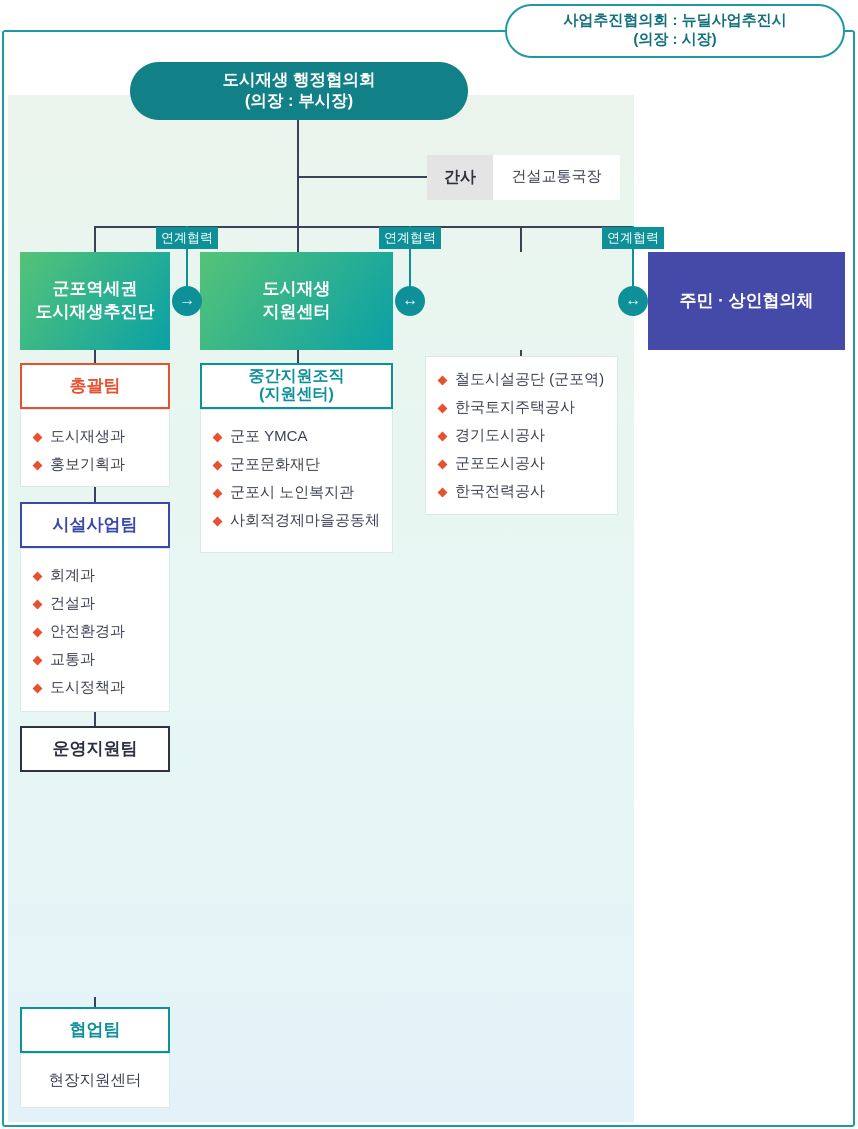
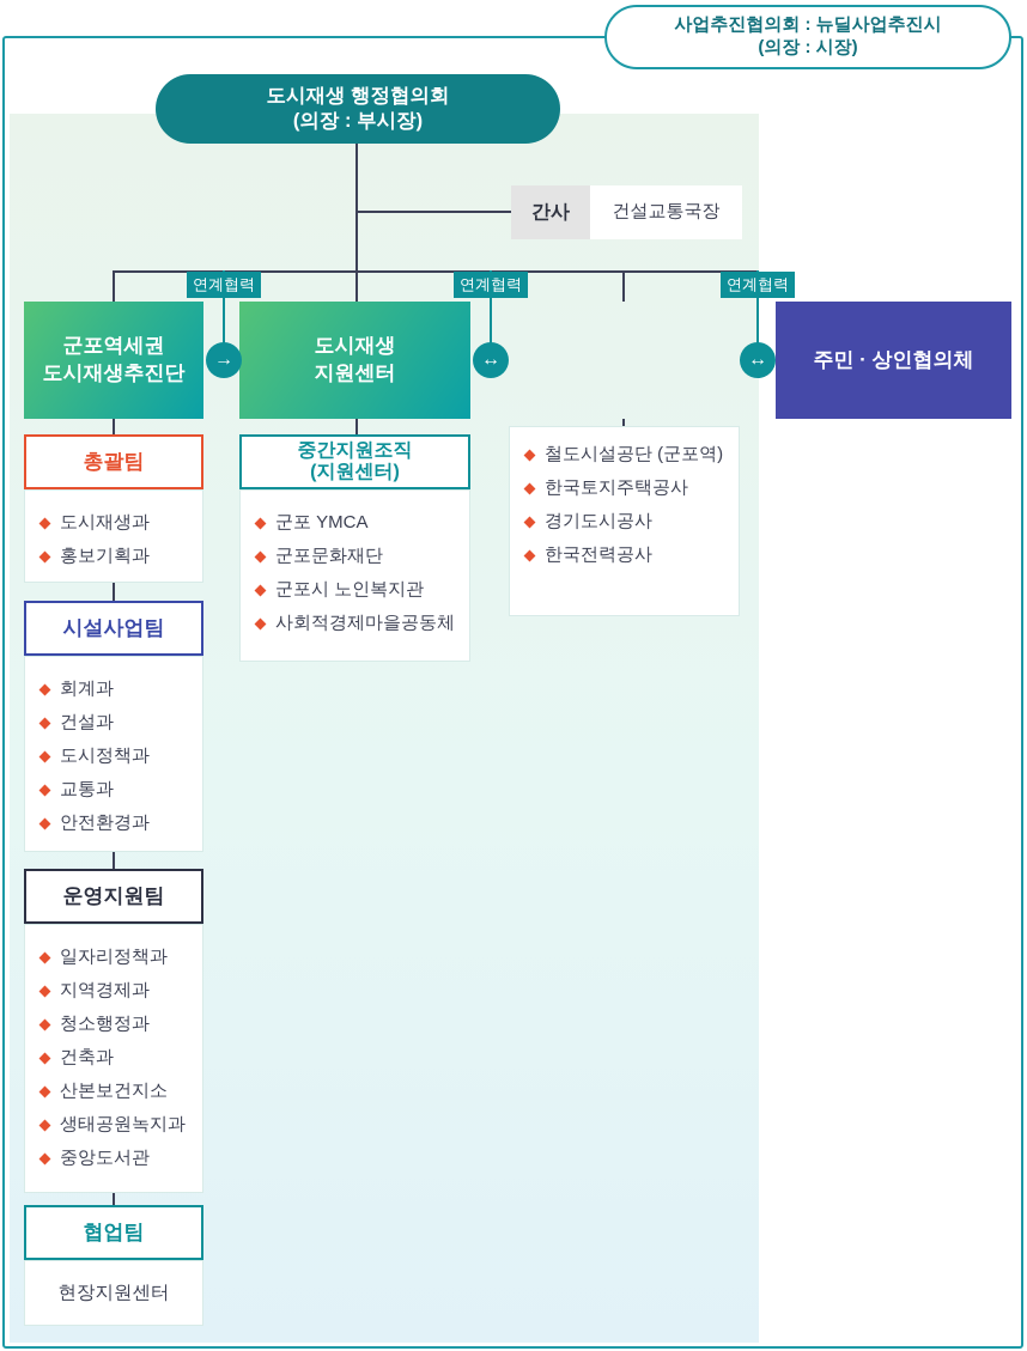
  사업추진협의회 : 뉴딜사업추진시
  (의장 : 시장)
  도시재생 행정협의회
  (의장 : 부시장)
  간사
  건설교통국장
  연계협력
  연계협력
  연계협력
  군포역세권
  도시재생추진단
  도시재생
  지원센터
  주민 · 상인협의체
  →
  ↔
  ↔
  총괄팀
  도시재생과
  홍보기획과
  시설사업팀
  회계과
  건설과
- 안전환경과
+ 도시정책과
  교통과
- 도시정책과
+ 안전환경과
  운영지원팀
+ 일자리정책과
+ 지역경제과
+ 청소행정과
+ 건축과
+ 산본보건지소
+ 생태공원녹지과
+ 중앙도서관
  협업팀
  현장지원센터
  중간지원조직
  (지원센터)
  군포 YMCA
  군포문화재단
  군포시 노인복지관
  사회적경제마을공동체
  철도시설공단 (군포역)
  한국토지주택공사
  경기도시공사
- 군포도시공사
  한국전력공사
